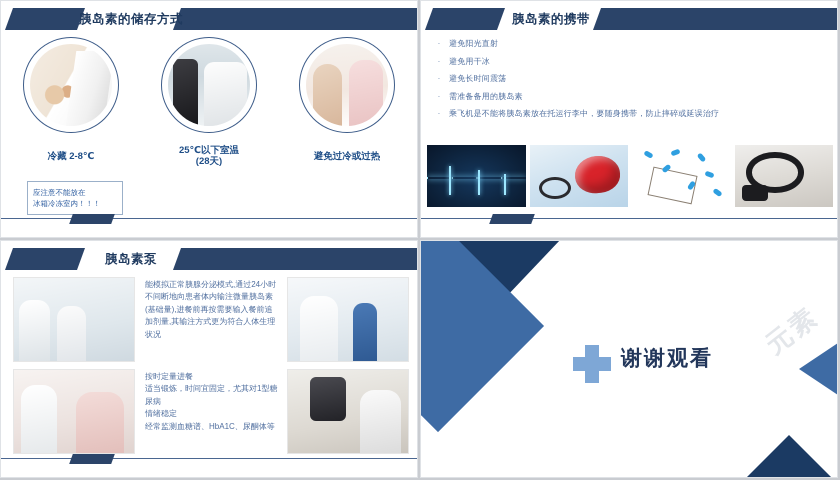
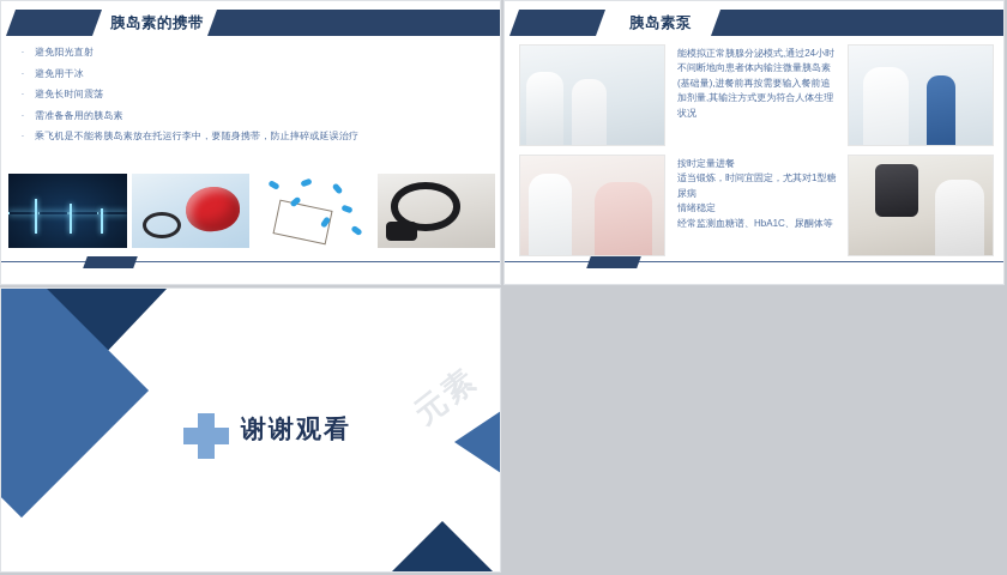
- 胰岛素的储存方式
- 冷藏 2-8℃
- 25℃以下室温
- (28天)
- 避免过冷或过热
- 应注意不能放在
- 冰箱冷冻室内！！！
  胰岛素的携带
  ·
  避免阳光直射
  ·
  避免用干冰
  ·
  避免长时间震荡
  ·
  需准备备用的胰岛素
  ·
  乘飞机是不能将胰岛素放在托运行李中，要随身携带，防止摔碎或延误治疗
  胰岛素泵
  能模拟正常胰腺分泌模式,通过24小时不间断地向患者体内输注微量胰岛素(基础量),进餐前再按需要输入餐前追加剂量,其输注方式更为符合人体生理状况
  按时定量进餐
  适当锻炼，时间宜固定，尤其对1型糖尿病
  情绪稳定
  经常监测血糖谱、HbA1C、尿酮体等
  谢谢观看
